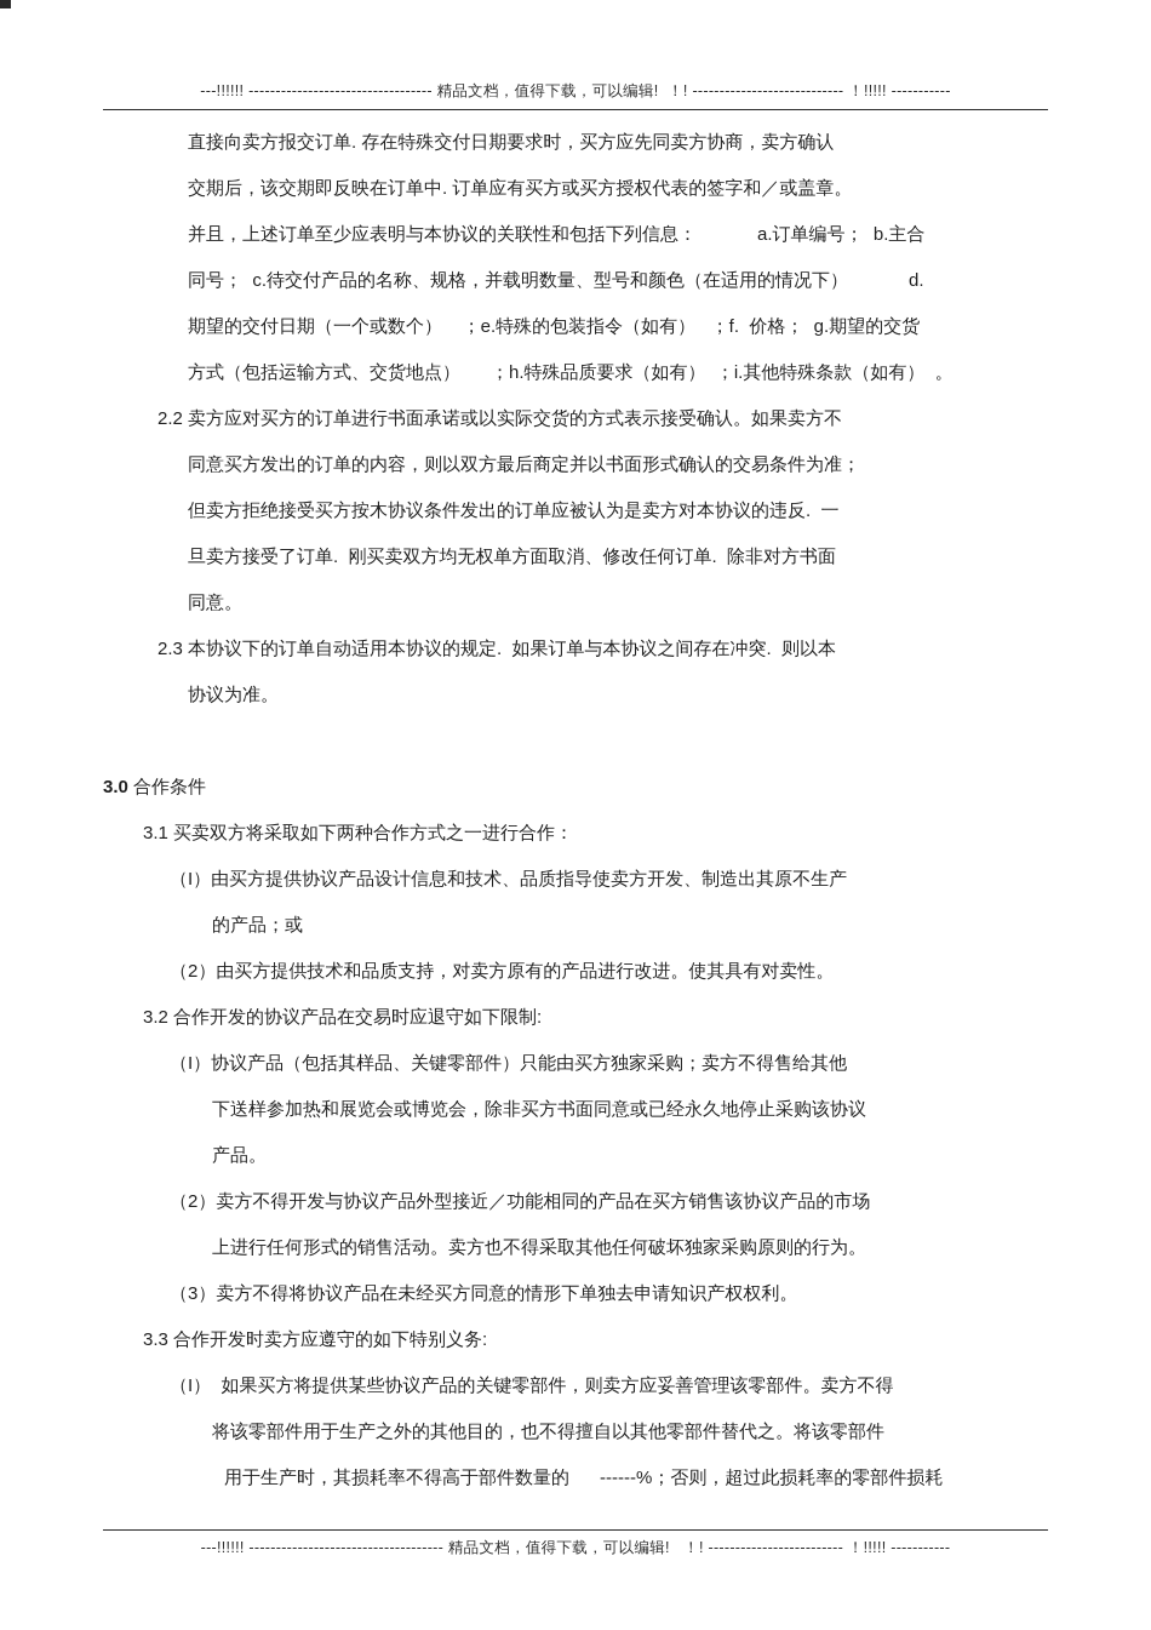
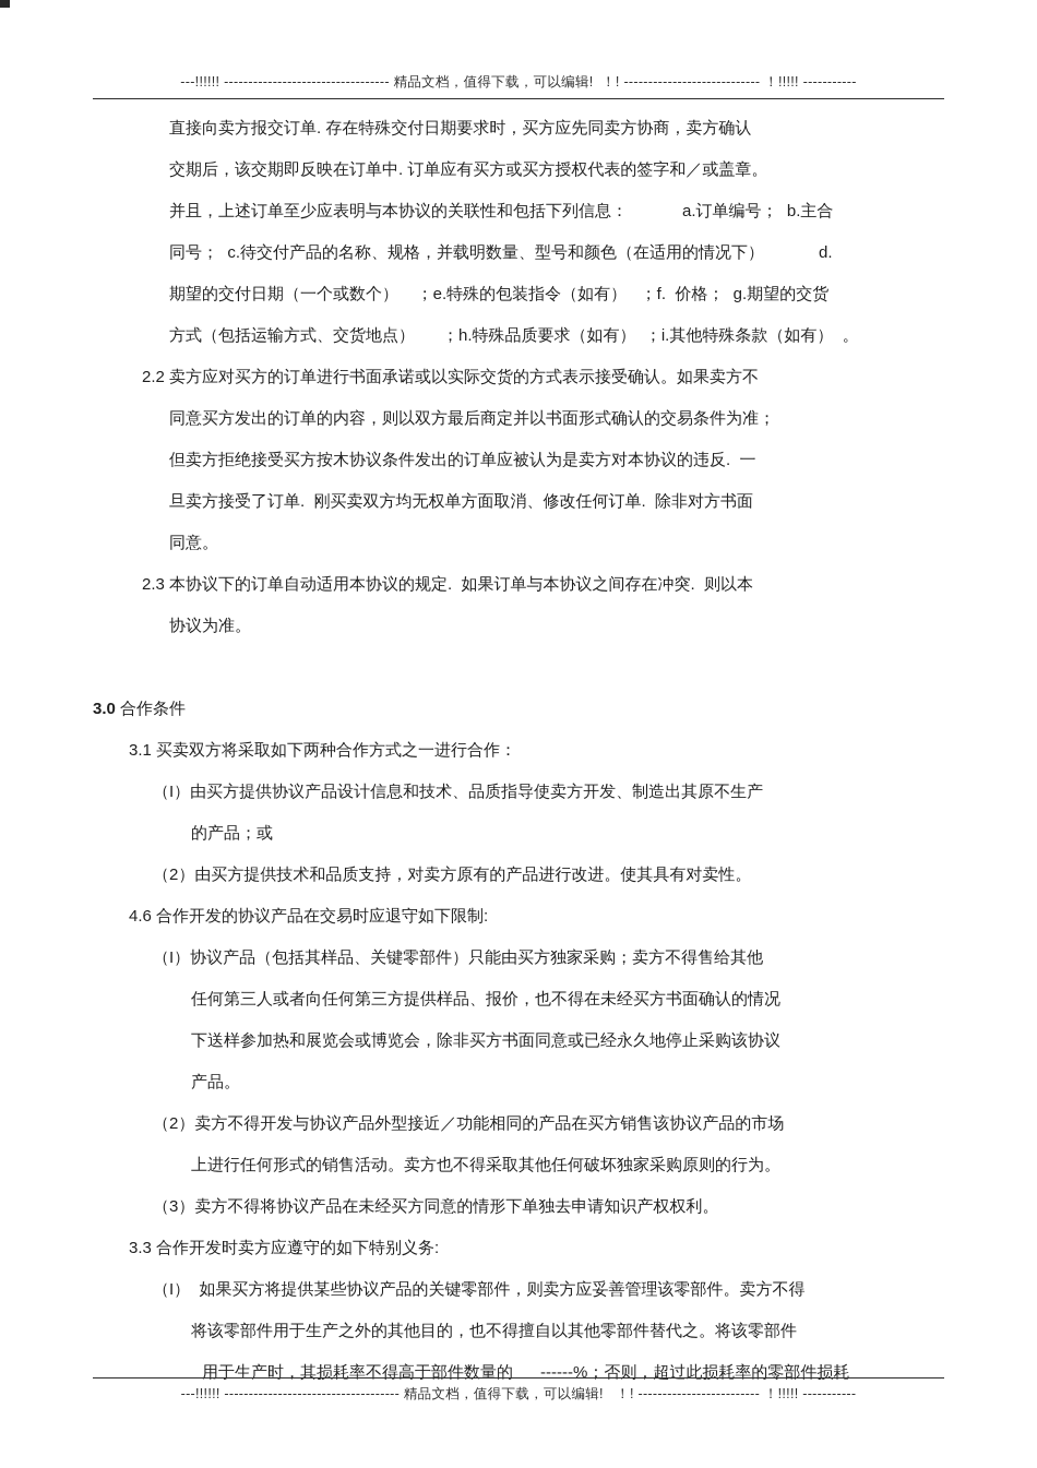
  ---!!!!!! ---------------------------------- 精品文档，值得下载，可以编辑! ！! ---------------------------- ！!!!!! -----------
  直接向卖方报交订单. 存在特殊交付日期要求时，买方应先同卖方协商，卖方确认
  交期后，该交期即反映在订单中. 订单应有买方或买方授权代表的签字和／或盖章。
  并且，上述订单至少应表明与本协议的关联性和包括下列信息： a.订单编号； b.主合
  同号； c.待交付产品的名称、规格，并载明数量、型号和颜色（在适用的情况下） d.
  期望的交付日期（一个或数个） ；e.特殊的包装指令（如有） ；f. 价格； g.期望的交货
  方式（包括运输方式、交货地点） ；h.特殊品质要求（如有） ；i.其他特殊条款（如有） 。
  2.2 卖方应对买方的订单进行书面承诺或以实际交货的方式表示接受确认。如果卖方不
  同意买方发出的订单的内容，则以双方最后商定并以书面形式确认的交易条件为准；
  但卖方拒绝接受买方按木协议条件发出的订单应被认为是卖方对本协议的违反. 一
  旦卖方接受了订单. 刚买卖双方均无权单方面取消、修改任何订单. 除非对方书面
  同意。
  2.3 本协议下的订单自动适用本协议的规定. 如果订单与本协议之间存在冲突. 则以本
  协议为准。
  3.0 合作条件
  3.1 买卖双方将采取如下两种合作方式之一进行合作：
  （I）由买方提供协议产品设计信息和技术、品质指导使卖方开发、制造出其原不生产
  的产品；或
  （2）由买方提供技术和品质支持，对卖方原有的产品进行改进。使其具有对卖性。
- 3.2 合作开发的协议产品在交易时应退守如下限制:
+ 4.6 合作开发的协议产品在交易时应退守如下限制:
  （I）协议产品（包括其样品、关键零部件）只能由买方独家采购；卖方不得售给其他
+ 任何第三人或者向任何第三方提供样品、报价，也不得在未经买方书面确认的情况
  下送样参加热和展览会或博览会，除非买方书面同意或已经永久地停止采购该协议
  产品。
  （2）卖方不得开发与协议产品外型接近／功能相同的产品在买方销售该协议产品的市场
  上进行任何形式的销售活动。卖方也不得采取其他任何破坏独家采购原则的行为。
  （3）卖方不得将协议产品在未经买方同意的情形下单独去申请知识产权权利。
  3.3 合作开发时卖方应遵守的如下特别义务:
  （I） 如果买方将提供某些协议产品的关键零部件，则卖方应妥善管理该零部件。卖方不得
  将该零部件用于生产之外的其他目的，也不得擅自以其他零部件替代之。将该零部件
  用于生产时，其损耗率不得高于部件数量的 ------%；否则，超过此损耗率的零部件损耗
  ---!!!!!! ------------------------------------ 精品文档，值得下载，可以编辑! ！! ------------------------- ！!!!!! -----------
